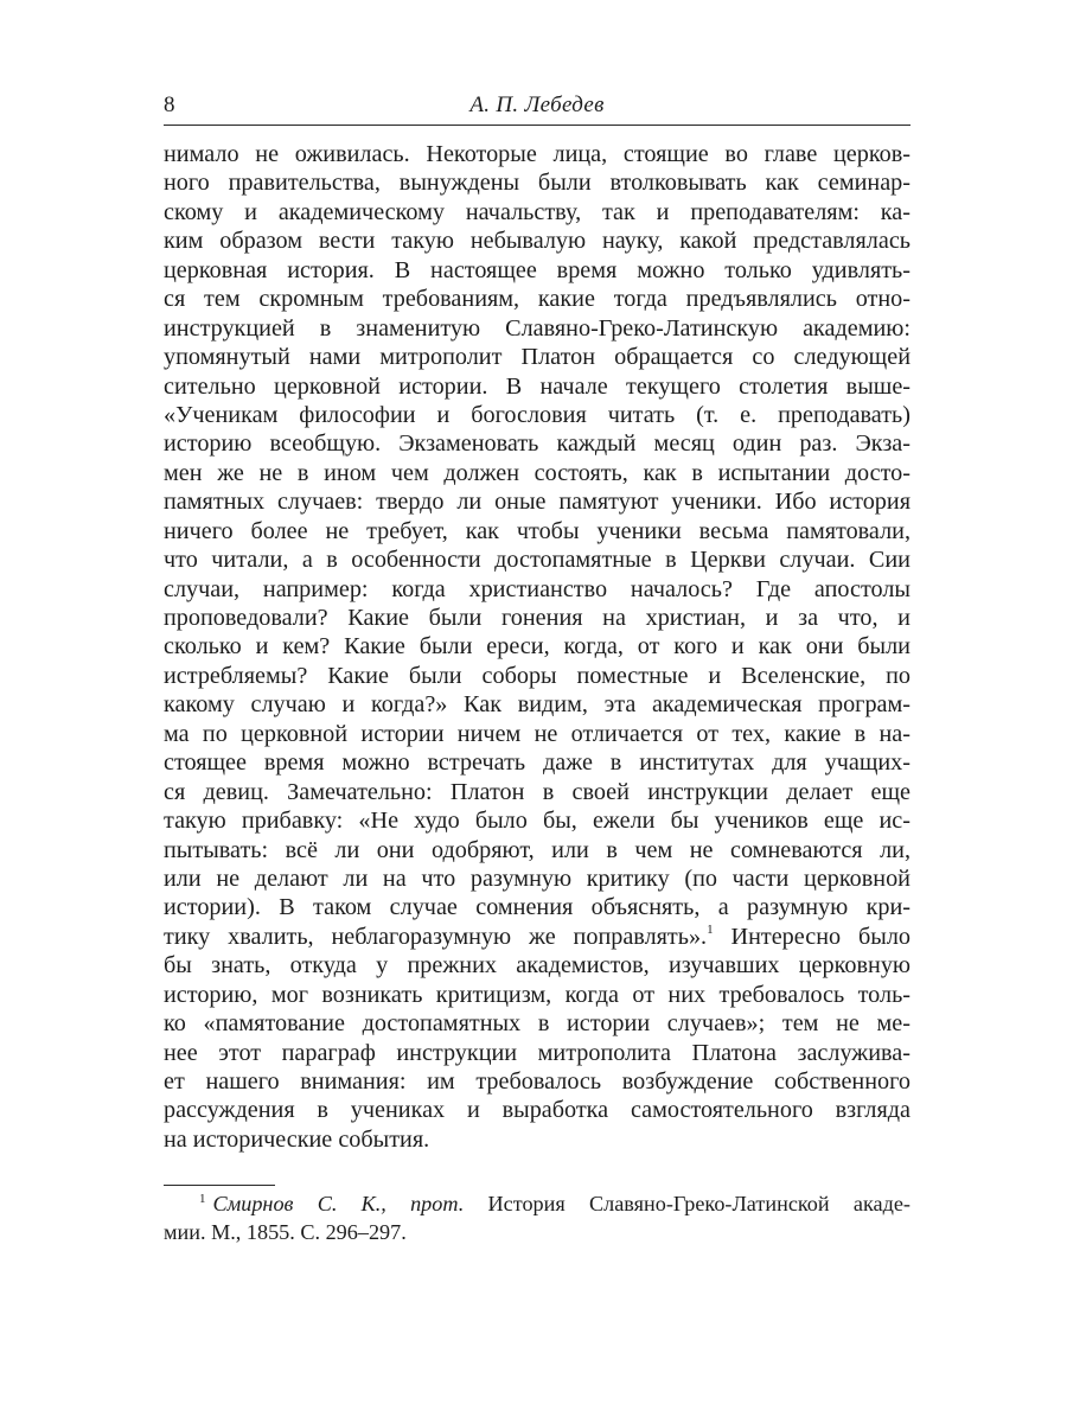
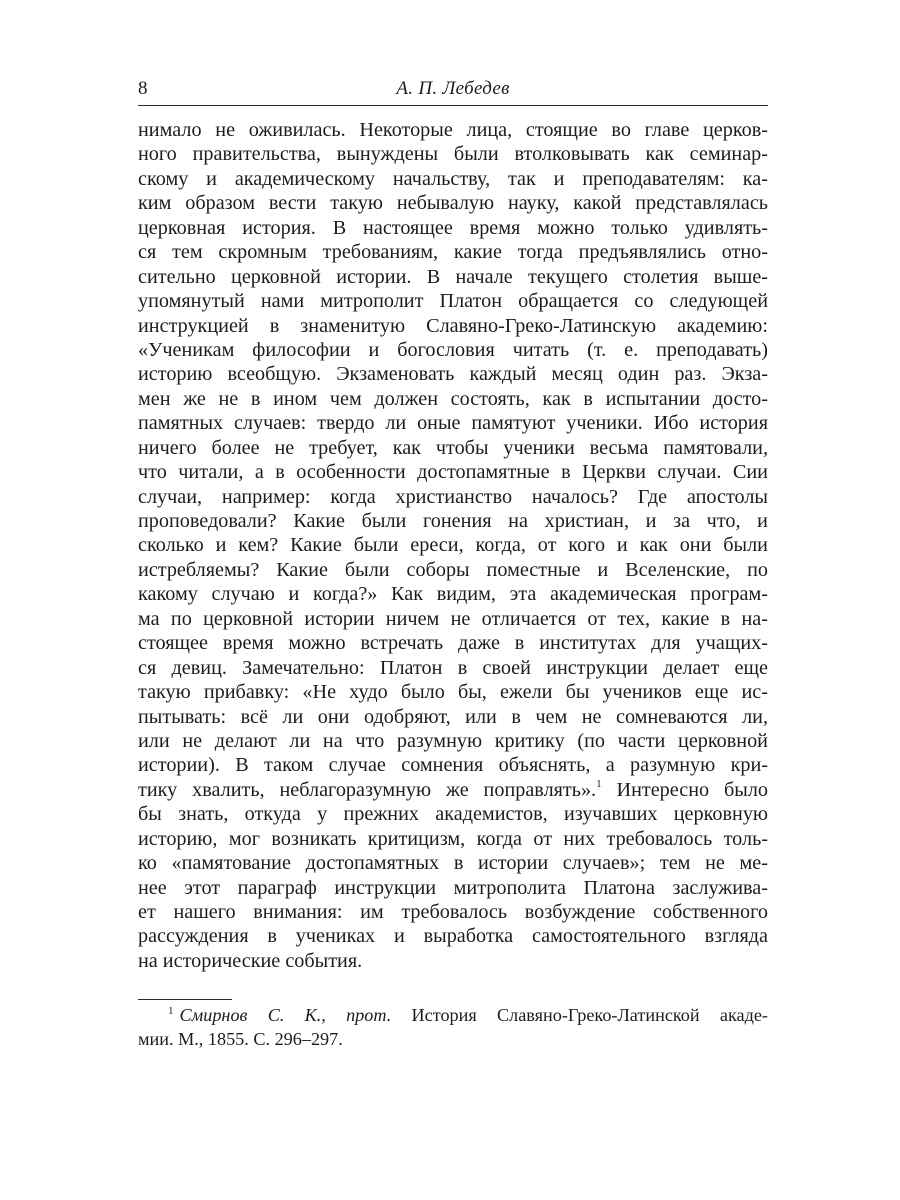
  8
  А. П. Лебедев
  нимало не оживилась. Некоторые лица, стоящие во главе церков-
  ного правительства, вынуждены были втолковывать как семинар-
  скому и академическому начальству, так и преподавателям: ка-
  ким образом вести такую небывалую науку, какой представлялась
  церковная история. В настоящее время можно только удивлять-
  ся тем скромным требованиям, какие тогда предъявлялись отно-
- инструкцией в знаменитую Славяно-Греко-Латинскую академию:
+ сительно церковной истории. В начале текущего столетия выше-
  упомянутый нами митрополит Платон обращается со следующей
- сительно церковной истории. В начале текущего столетия выше-
+ инструкцией в знаменитую Славяно-Греко-Латинскую академию:
  «Ученикам философии и богословия читать (т. е. преподавать)
  историю всеобщую. Экзаменовать каждый месяц один раз. Экза-
  мен же не в ином чем должен состоять, как в испытании досто-
  памятных случаев: твердо ли оные памятуют ученики. Ибо история
  ничего более не требует, как чтобы ученики весьма памятовали,
  что читали, а в особенности достопамятные в Церкви случаи. Сии
  случаи, например: когда христианство началось? Где апостолы
  проповедовали? Какие были гонения на христиан, и за что, и
  сколько и кем? Какие были ереси, когда, от кого и как они были
  истребляемы? Какие были соборы поместные и Вселенские, по
  какому случаю и когда?» Как видим, эта академическая програм-
  ма по церковной истории ничем не отличается от тех, какие в на-
  стоящее время можно встречать даже в институтах для учащих-
  ся девиц. Замечательно: Платон в своей инструкции делает еще
  такую прибавку: «Не худо было бы, ежели бы учеников еще ис-
  пытывать: всё ли они одобряют, или в чем не сомневаются ли,
  или не делают ли на что разумную критику (по части церковной
  истории). В таком случае сомнения объяснять, а разумную кри-
  тику хвалить, неблагоразумную же поправлять».1 Интересно было
  бы знать, откуда у прежних академистов, изучавших церковную
  историю, мог возникать критицизм, когда от них требовалось толь-
  ко «памятование достопамятных в истории случаев»; тем не ме-
  нее этот параграф инструкции митрополита Платона заслужива-
  ет нашего внимания: им требовалось возбуждение собственного
  рассуждения в учениках и выработка самостоятельного взгляда
  на исторические события.
  1 Смирнов С. К., прот. История Славяно-Греко-Латинской акаде-
  мии. М., 1855. С. 296–297.
